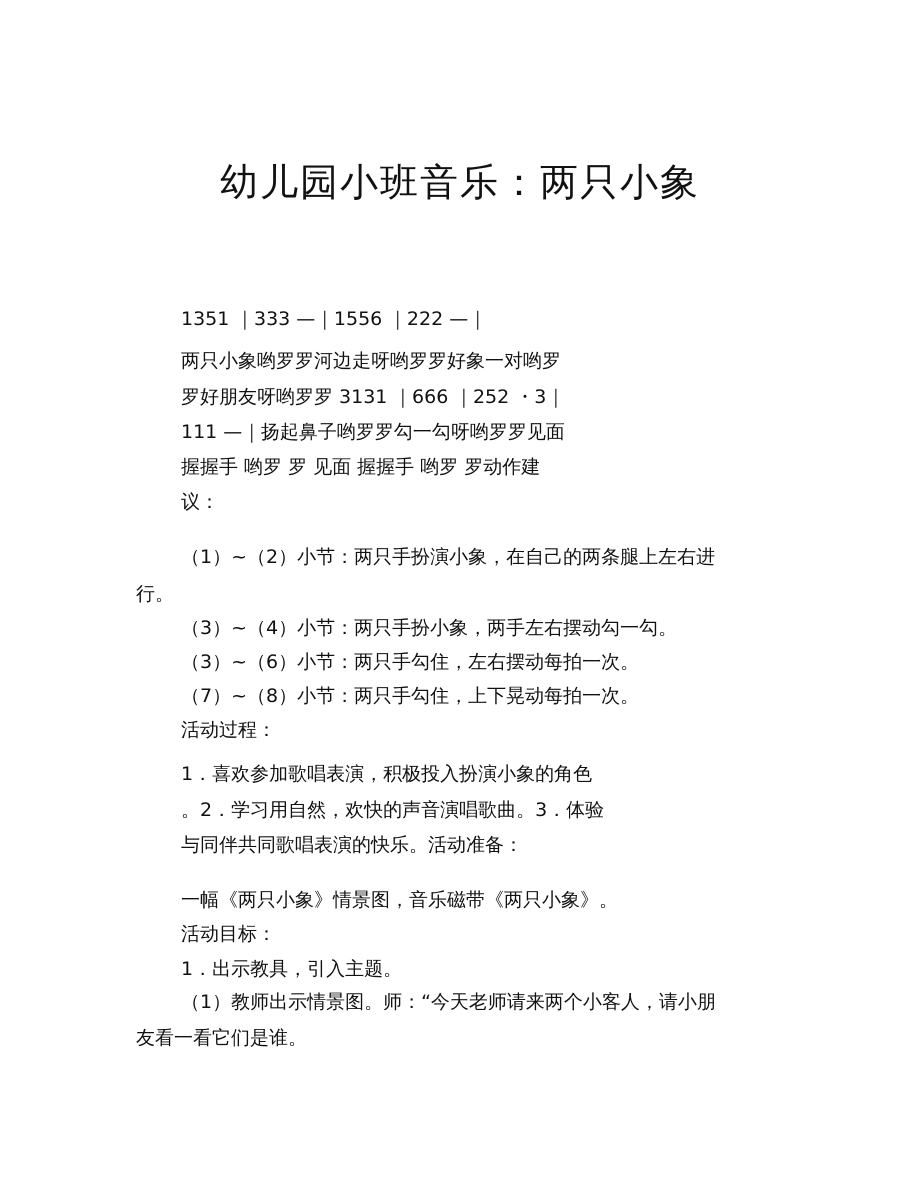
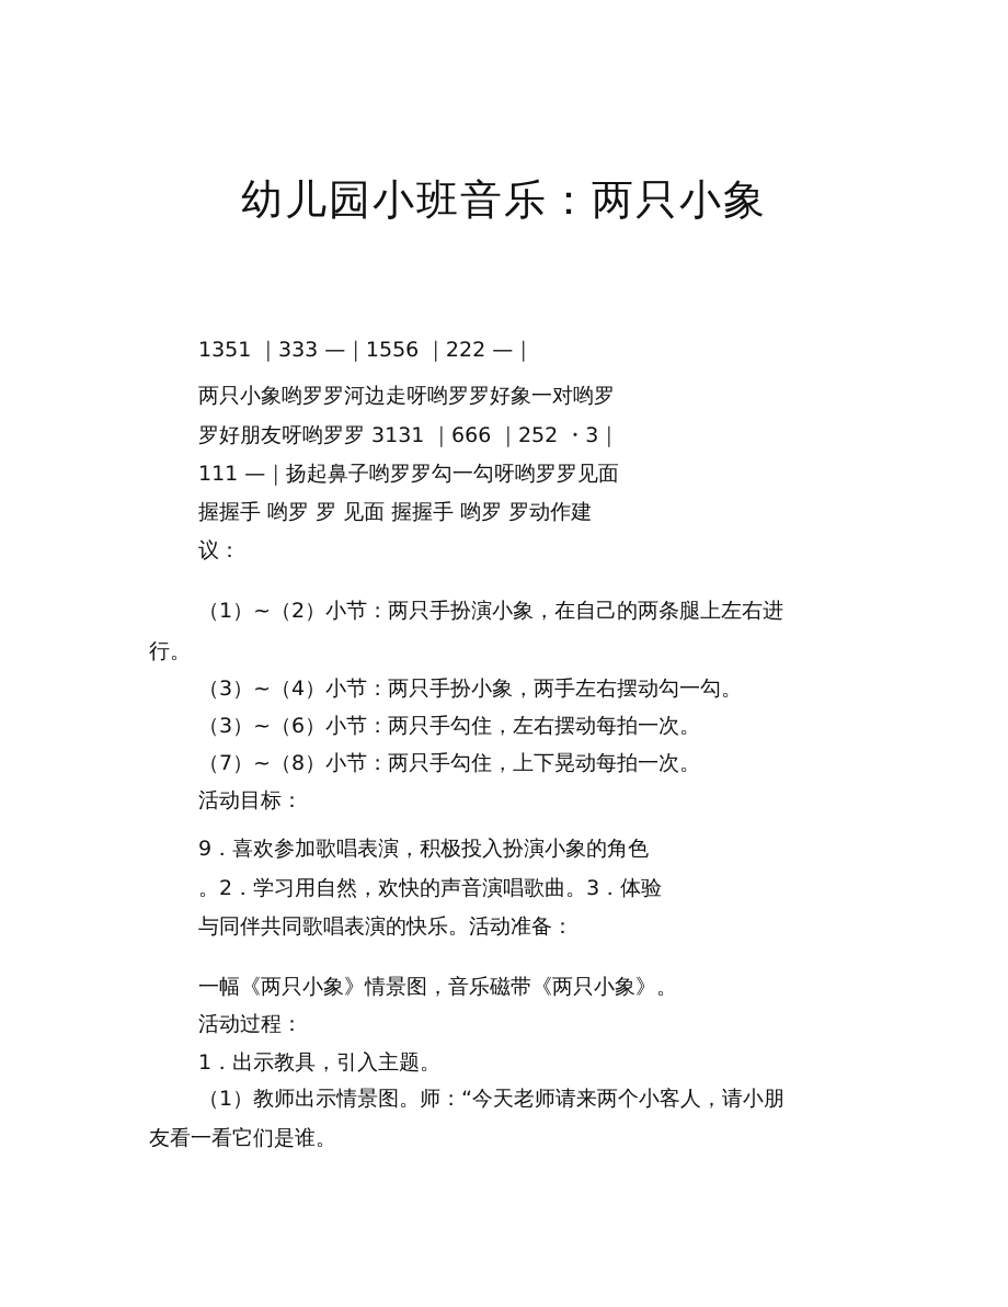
  幼儿园小班音乐：两只小象
  1351 ｜333 —｜1556 ｜222 —｜
  两只小象哟罗罗河边走呀哟罗罗好象一对哟罗
  罗好朋友呀哟罗罗 3131 ｜666 ｜252 ・3｜
  111 —｜扬起鼻子哟罗罗勾一勾呀哟罗罗见面
  握握手 哟罗 罗 见面 握握手 哟罗 罗动作建
  议：
  （1）~（2）小节：两只手扮演小象，在自己的两条腿上左右进
  行。
  （3）~（4）小节：两只手扮小象，两手左右摆动勾一勾。
  （3）~（6）小节：两只手勾住，左右摆动每拍一次。
  （7）~（8）小节：两只手勾住，上下晃动每拍一次。
- 活动过程：
+ 活动目标：
- 1．喜欢参加歌唱表演，积极投入扮演小象的角色
+ 9．喜欢参加歌唱表演，积极投入扮演小象的角色
  。2．学习用自然，欢快的声音演唱歌曲。3．体验
  与同伴共同歌唱表演的快乐。活动准备：
  一幅《两只小象》情景图，音乐磁带《两只小象》。
- 活动目标：
+ 活动过程：
  1．出示教具，引入主题。
  （1）教师出示情景图。师：“今天老师请来两个小客人，请小朋
  友看一看它们是谁。
